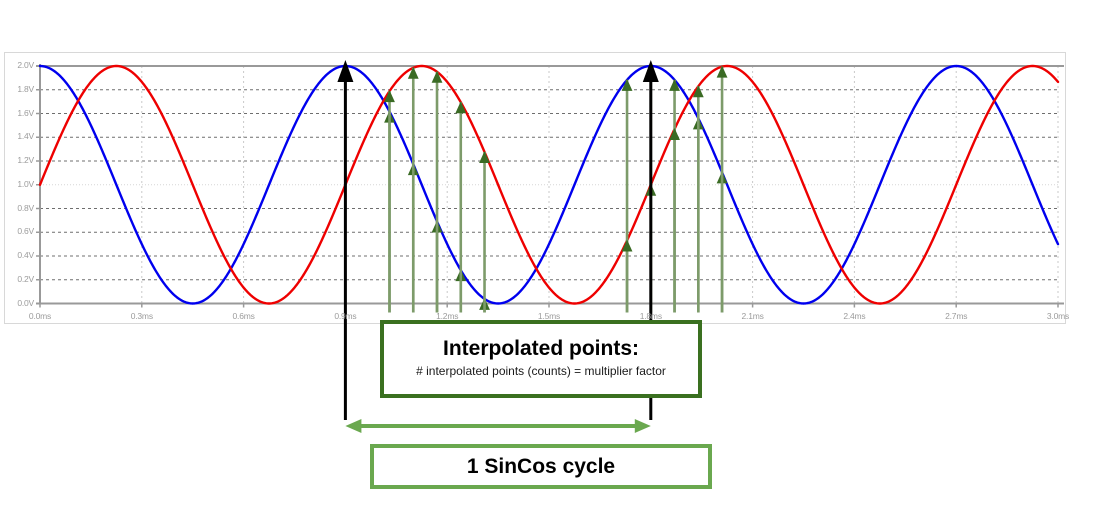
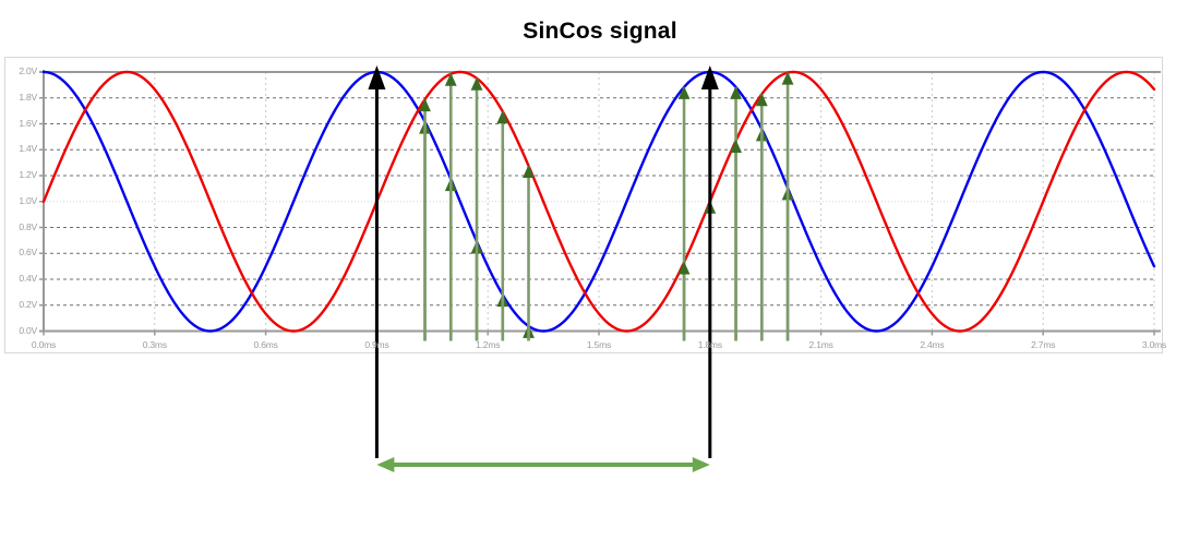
+ SinCos signal
  0.0V
  0.2V
  0.4V
  0.6V
  0.8V
  1.0V
  1.2V
  1.4V
  1.6V
  1.8V
  2.0V
  0.0ms
  0.3ms
  0.6ms
  0.9ms
  1.2ms
  1.5ms
  1.8ms
  2.1ms
  2.4ms
  2.7ms
  3.0ms
- Interpolated points:
- # interpolated points (counts) = multiplier factor
- 1 SinCos cycle
